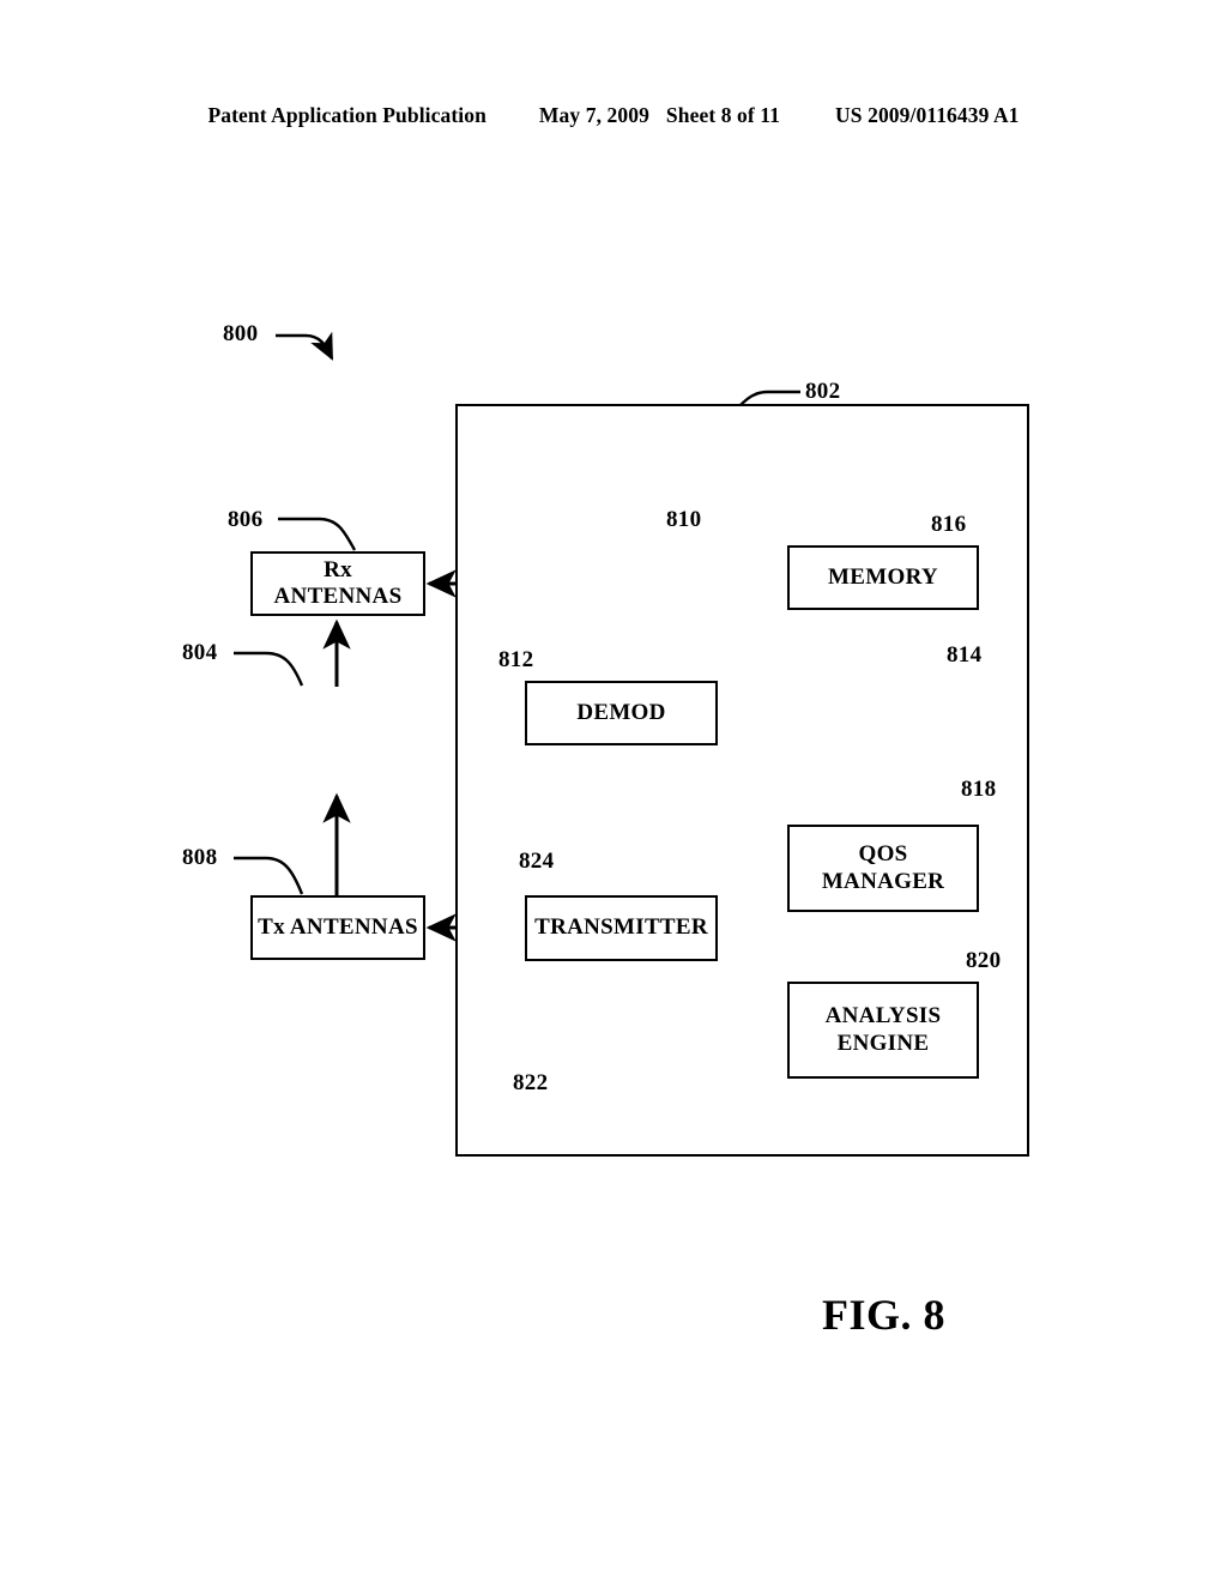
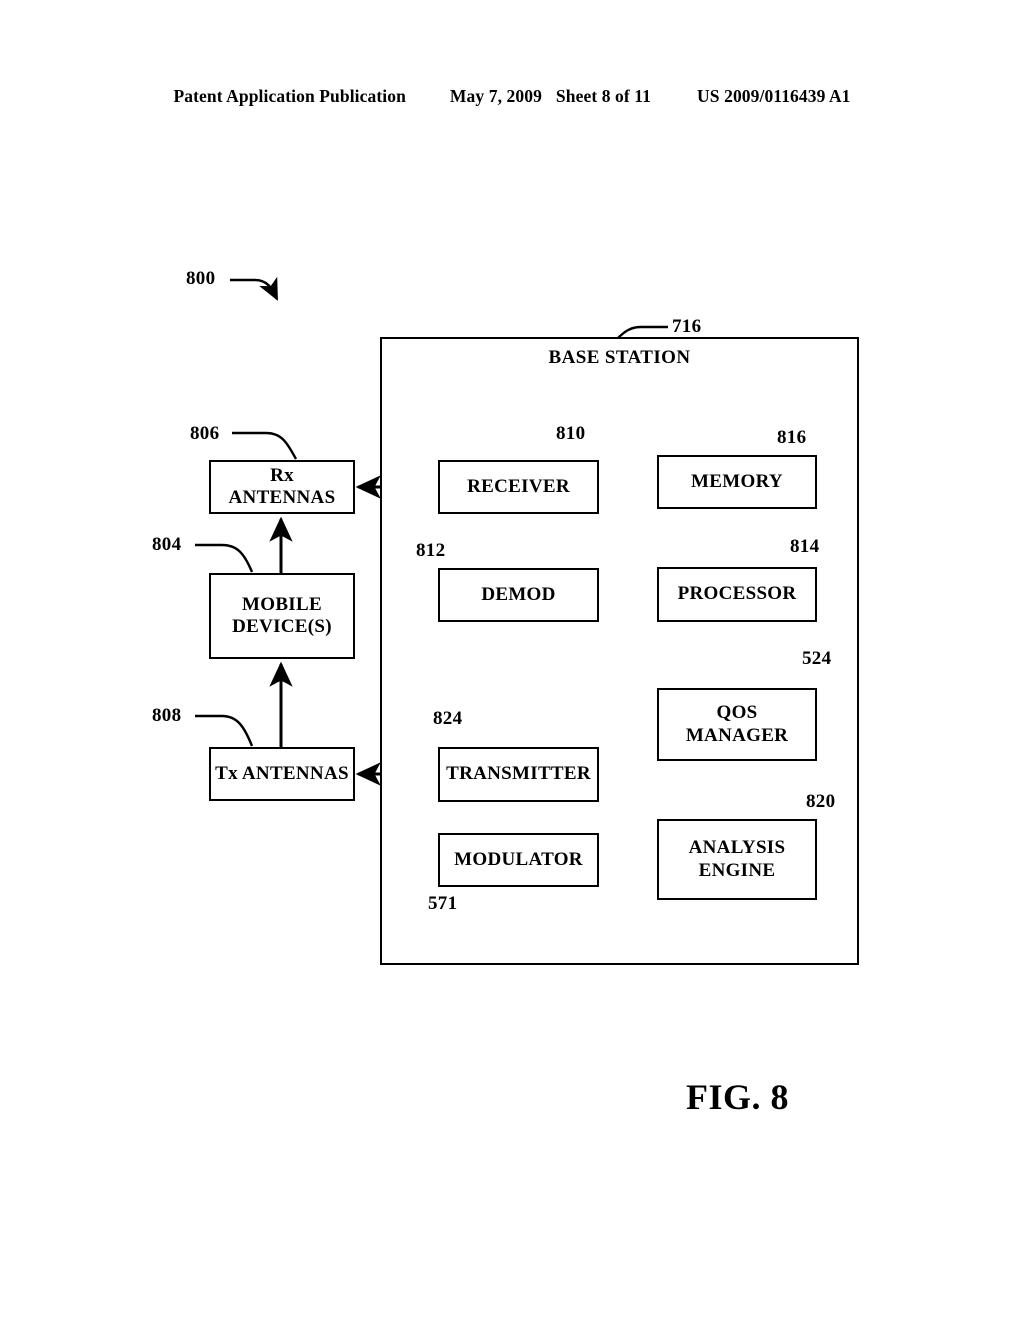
  Patent Application Publication
  May 7, 2009
  Sheet 8 of 11
  US 2009/0116439 A1
+ BASE STATION
  Rx ANTENNAS
+ MOBILE
+ DEVICE(S)
  Tx ANTENNAS
+ RECEIVER
  DEMOD
  TRANSMITTER
+ MODULATOR
  MEMORY
+ PROCESSOR
  QOS MANAGER
  ANALYSIS
  ENGINE
  800
- 802
+ 716
  804
  806
  808
  810
  812
  814
  816
- 818
+ 524
  820
- 822
+ 571
  824
  FIG. 8
